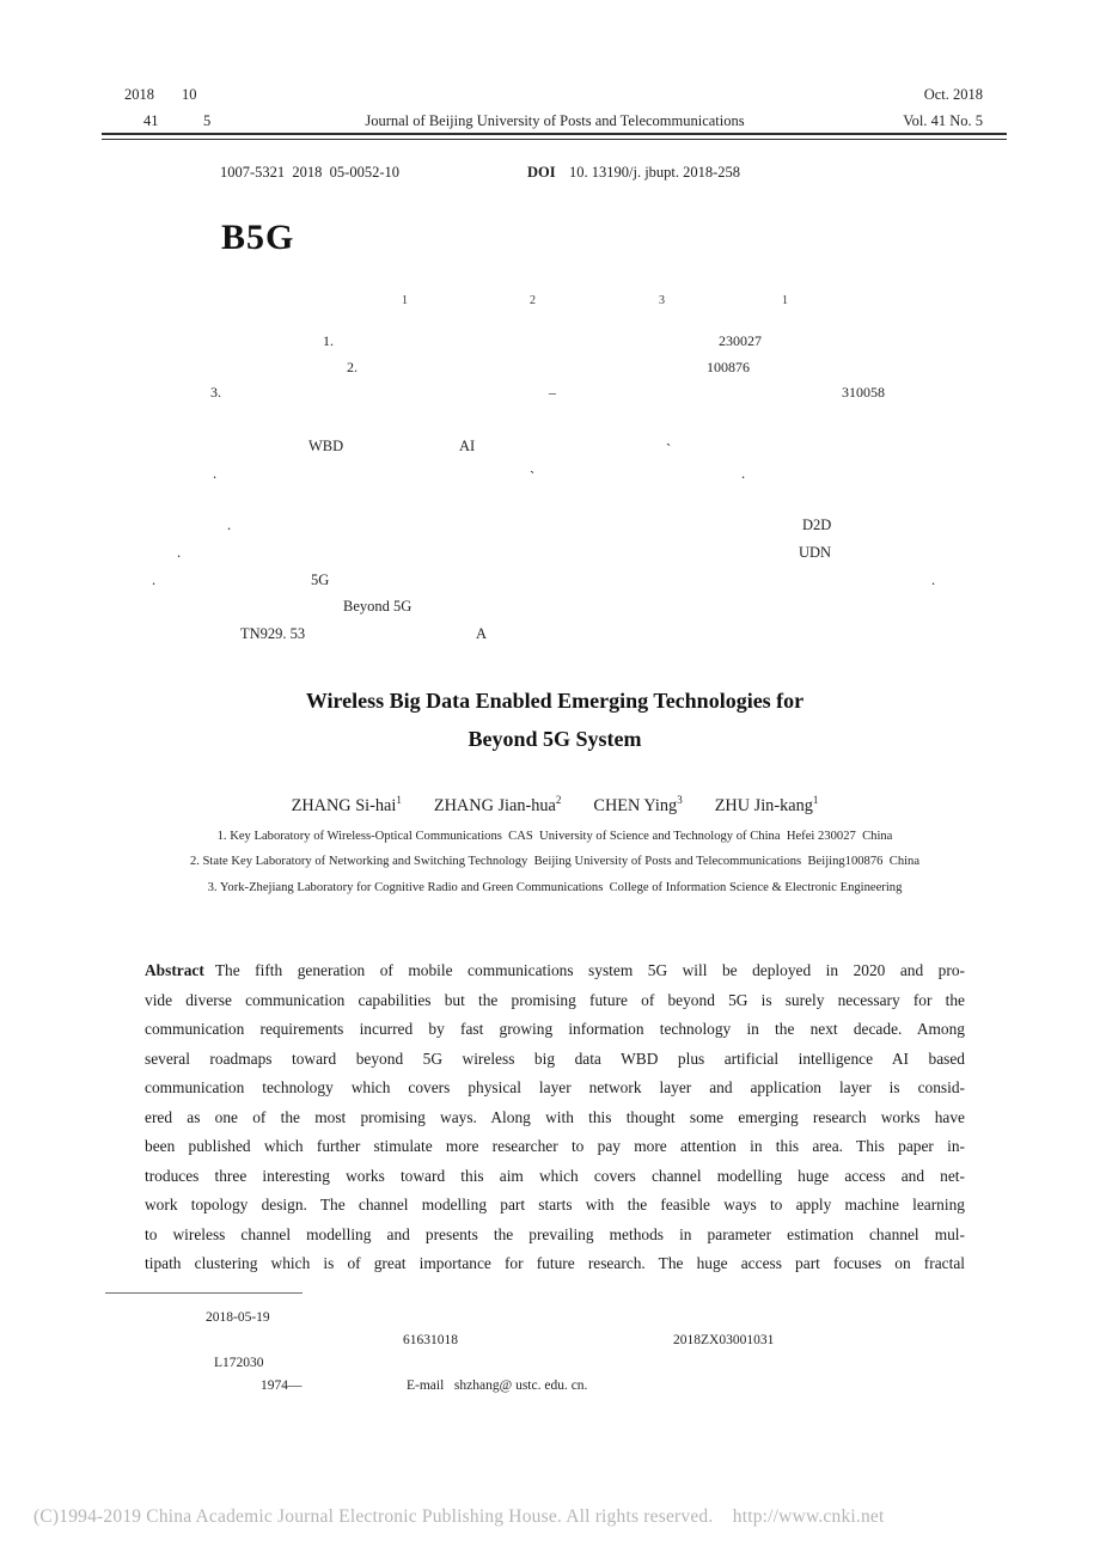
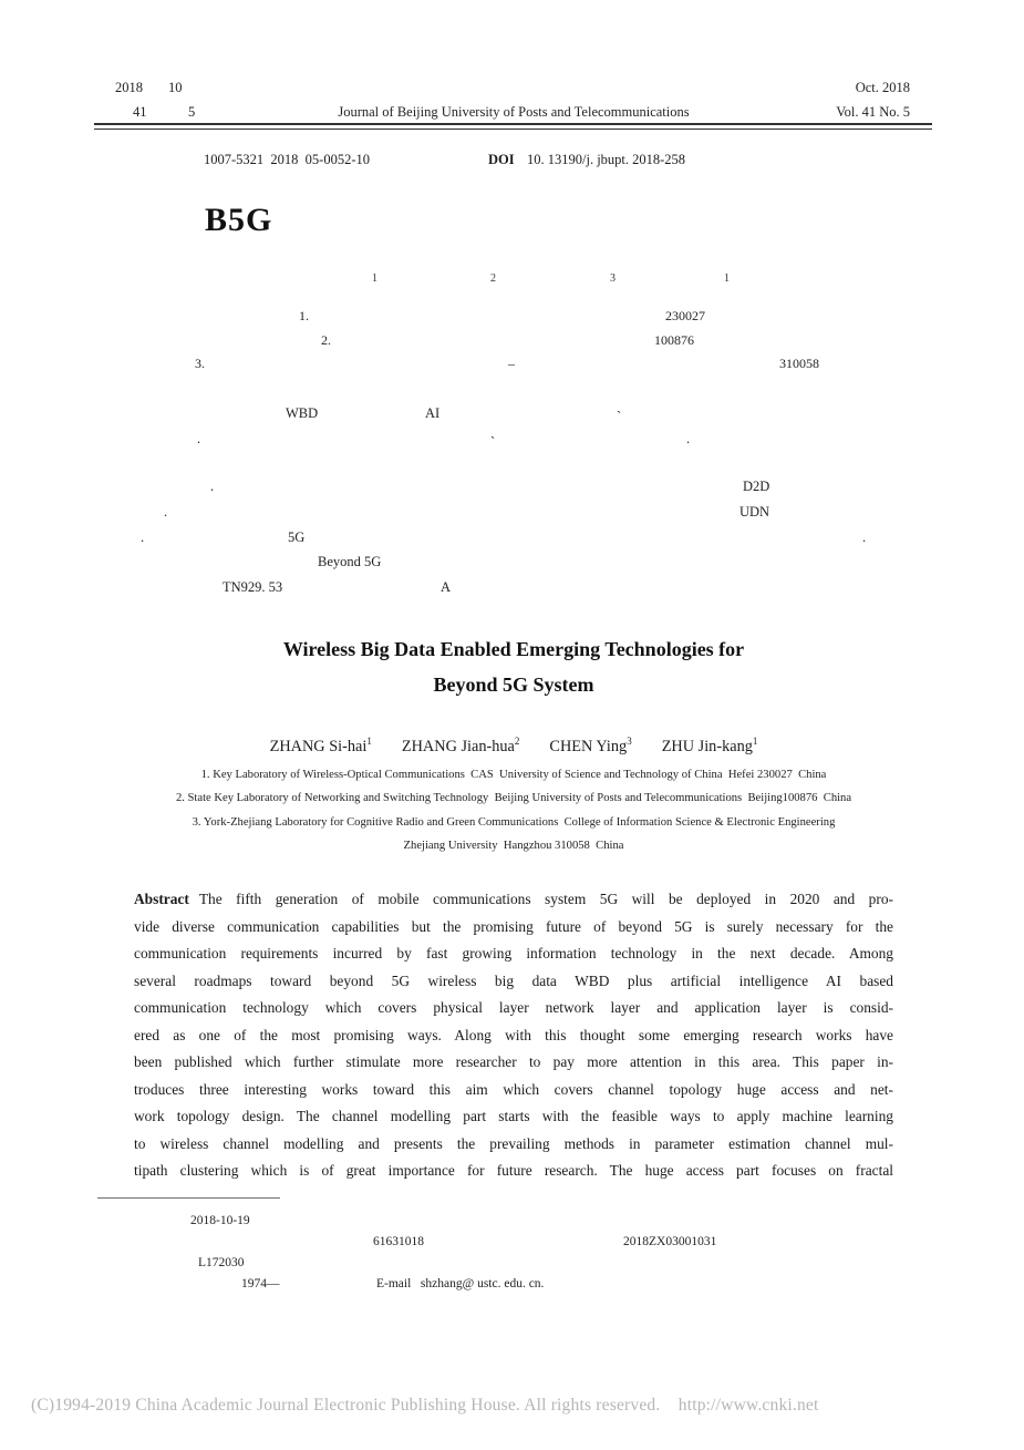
  2018
  10
  Oct. 2018
  41
  5
  Journal of Beijing University of Posts and Telecommunications
  Vol. 41 No. 5
  1007-5321 2018 05-0052-10
  DOI
  10. 13190/j. jbupt. 2018-258
  B5G
  1
  2
  3
  1
  1.
  230027
  2.
  100876
  3.
  –
  310058
  WBD
  AI
  `
  .
  `
  .
  .
  D2D
  .
  UDN
  .
  5G
  .
  Beyond 5G
  TN929. 53
  A
  Wireless Big Data Enabled Emerging Technologies for
  Beyond 5G System
  ZHANG Si-hai1
  ZHANG Jian-hua2
  CHEN Ying3
  ZHU Jin-kang1
  1. Key Laboratory of Wireless-Optical Communications CAS University of Science and Technology of China Hefei 230027 China
  2. State Key Laboratory of Networking and Switching Technology Beijing University of Posts and Telecommunications Beijing100876 China
  3. York-Zhejiang Laboratory for Cognitive Radio and Green Communications College of Information Science & Electronic Engineering
+ Zhejiang University Hangzhou 310058 China
  Abstract The fifth generation of mobile communications system 5G will be deployed in 2020 and pro-
  vide diverse communication capabilities but the promising future of beyond 5G is surely necessary for the
  communication requirements incurred by fast growing information technology in the next decade. Among
  several roadmaps toward beyond 5G wireless big data WBD plus artificial intelligence AI based
  communication technology which covers physical layer network layer and application layer is consid-
  ered as one of the most promising ways. Along with this thought some emerging research works have
  been published which further stimulate more researcher to pay more attention in this area. This paper in-
- troduces three interesting works toward this aim which covers channel modelling huge access and net-
+ troduces three interesting works toward this aim which covers channel topology huge access and net-
  work topology design. The channel modelling part starts with the feasible ways to apply machine learning
  to wireless channel modelling and presents the prevailing methods in parameter estimation channel mul-
  tipath clustering which is of great importance for future research. The huge access part focuses on fractal
- 2018-05-19
+ 2018-10-19
  61631018
  2018ZX03001031
  L172030
  1974—
  E-mail shzhang@ ustc. edu. cn.
  (C)1994-2019 China Academic Journal Electronic Publishing House. All rights reserved. http://www.cnki.net
